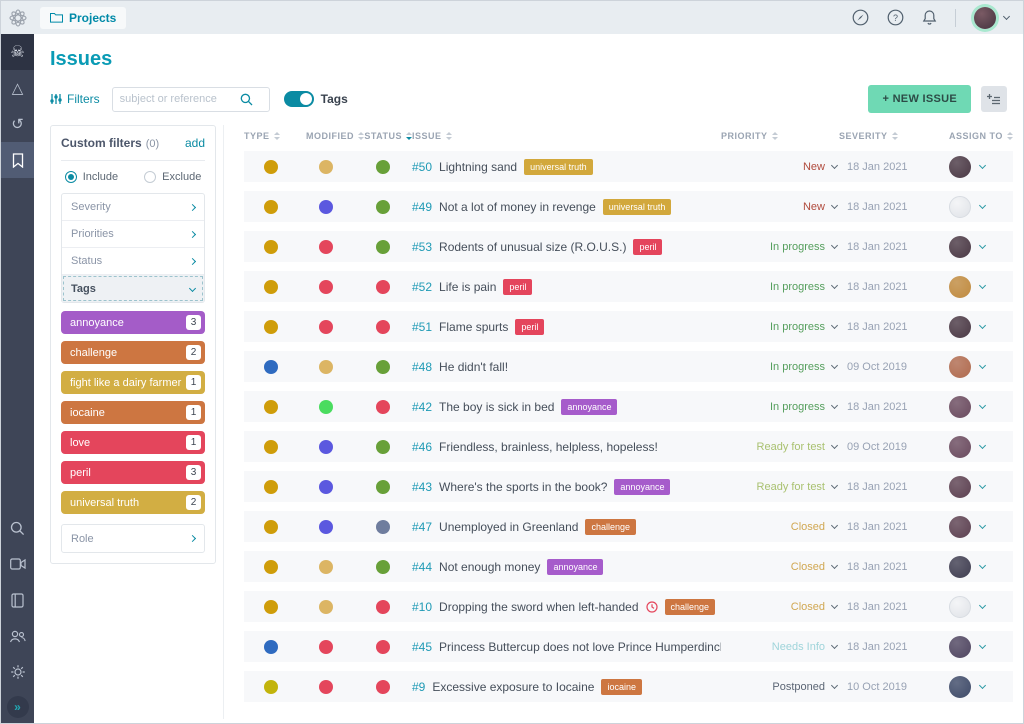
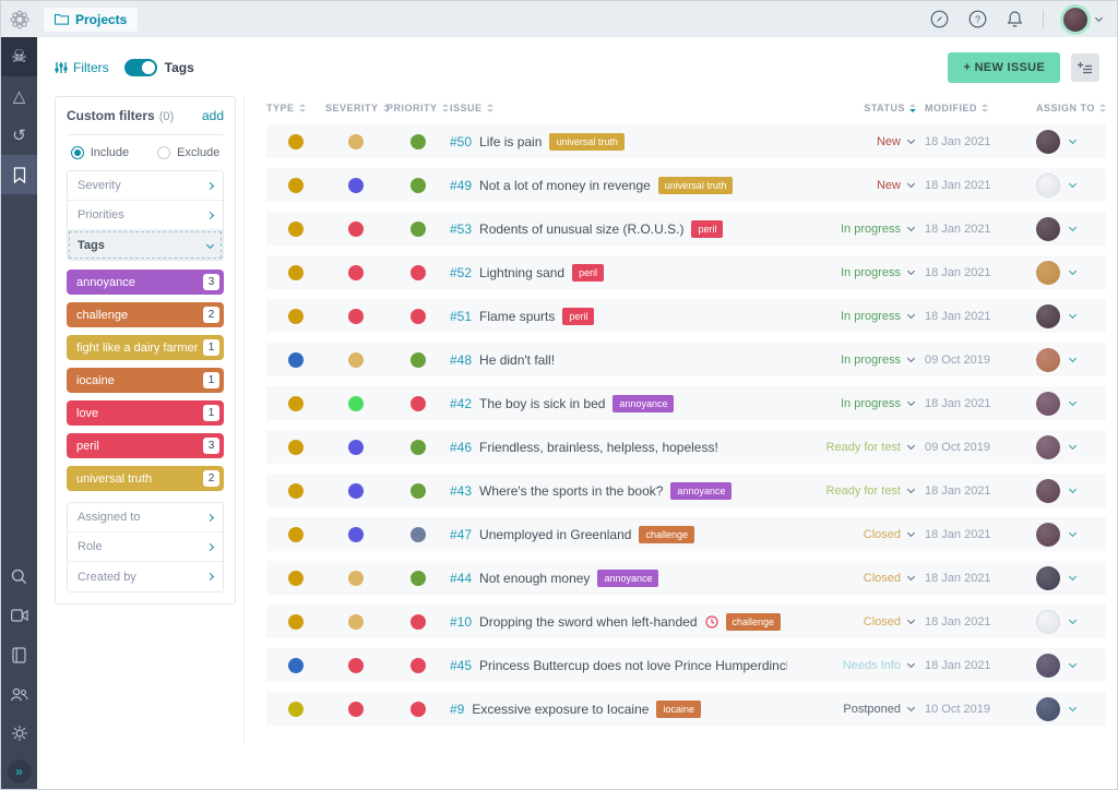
  Projects
  ?
  ☠
  △
  ↺
  »
- Issues
  Filters
- subject or reference
  Tags
  + NEW ISSUE
  Custom filters
  (0)
  add
  Include
  Exclude
  Severity
  Priorities
- Status
  Tags
  annoyance
  3
  challenge
  2
  fight like a dairy farmer
  1
  iocaine
  1
  love
  1
  peril
  3
  universal truth
  2
+ Assigned to
  Role
+ Created by
  TYPE
- MODIFIED
+ SEVERITY
- STATUS
+ PRIORITY
  ISSUE
- PRIORITY
+ STATUS
- SEVERITY
+ MODIFIED
  ASSIGN TO
  #50
- Lightning sand
+ Life is pain
  universal truth
  New
  18 Jan 2021
  #49
  Not a lot of money in revenge
  universal truth
  New
  18 Jan 2021
  #53
  Rodents of unusual size (R.O.U.S.)
  peril
  In progress
  18 Jan 2021
  #52
- Life is pain
+ Lightning sand
  peril
  In progress
  18 Jan 2021
  #51
  Flame spurts
  peril
  In progress
  18 Jan 2021
  #48
  He didn't fall!
  In progress
  09 Oct 2019
  #42
  The boy is sick in bed
  annoyance
  In progress
  18 Jan 2021
  #46
  Friendless, brainless, helpless, hopeless!
  Ready for test
  09 Oct 2019
  #43
  Where's the sports in the book?
  annoyance
  Ready for test
  18 Jan 2021
  #47
  Unemployed in Greenland
  challenge
  Closed
  18 Jan 2021
  #44
  Not enough money
  annoyance
  Closed
  18 Jan 2021
  #10
  Dropping the sword when left-handed
  challenge
  Closed
  18 Jan 2021
  #45
  Princess Buttercup does not love Prince Humperdinc
  Needs Info
  18 Jan 2021
  #9
  Excessive exposure to Iocaine
  iocaine
  Postponed
  10 Oct 2019
